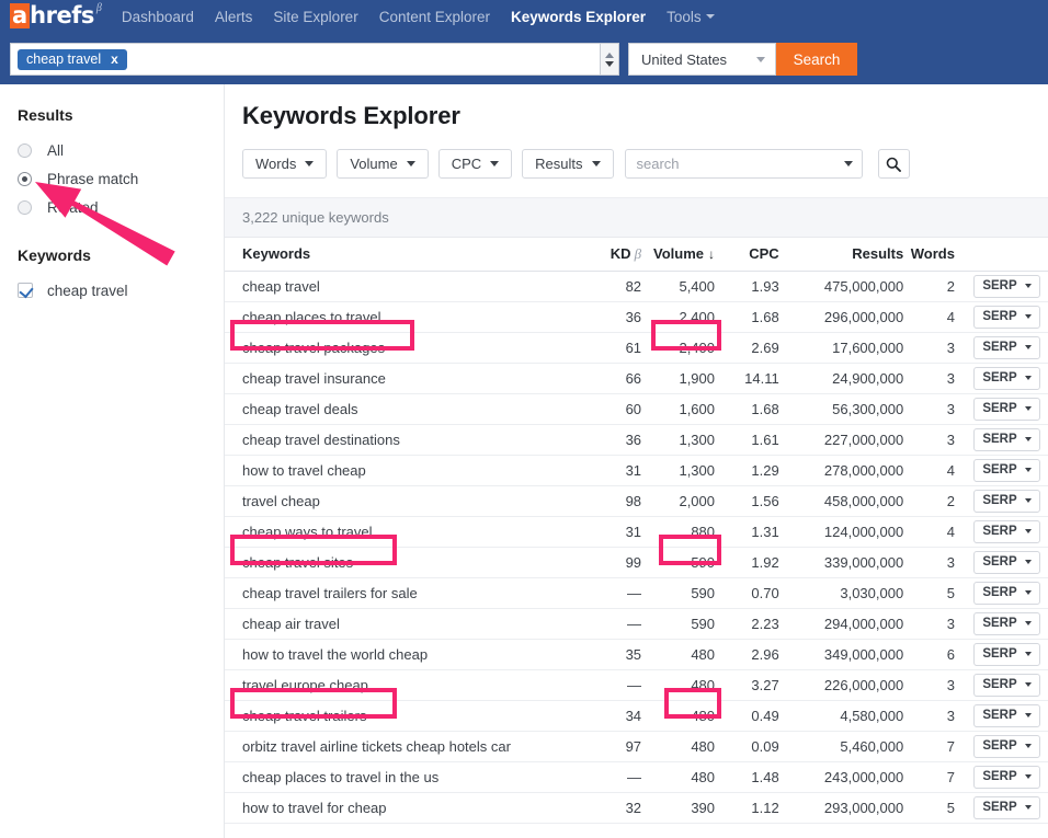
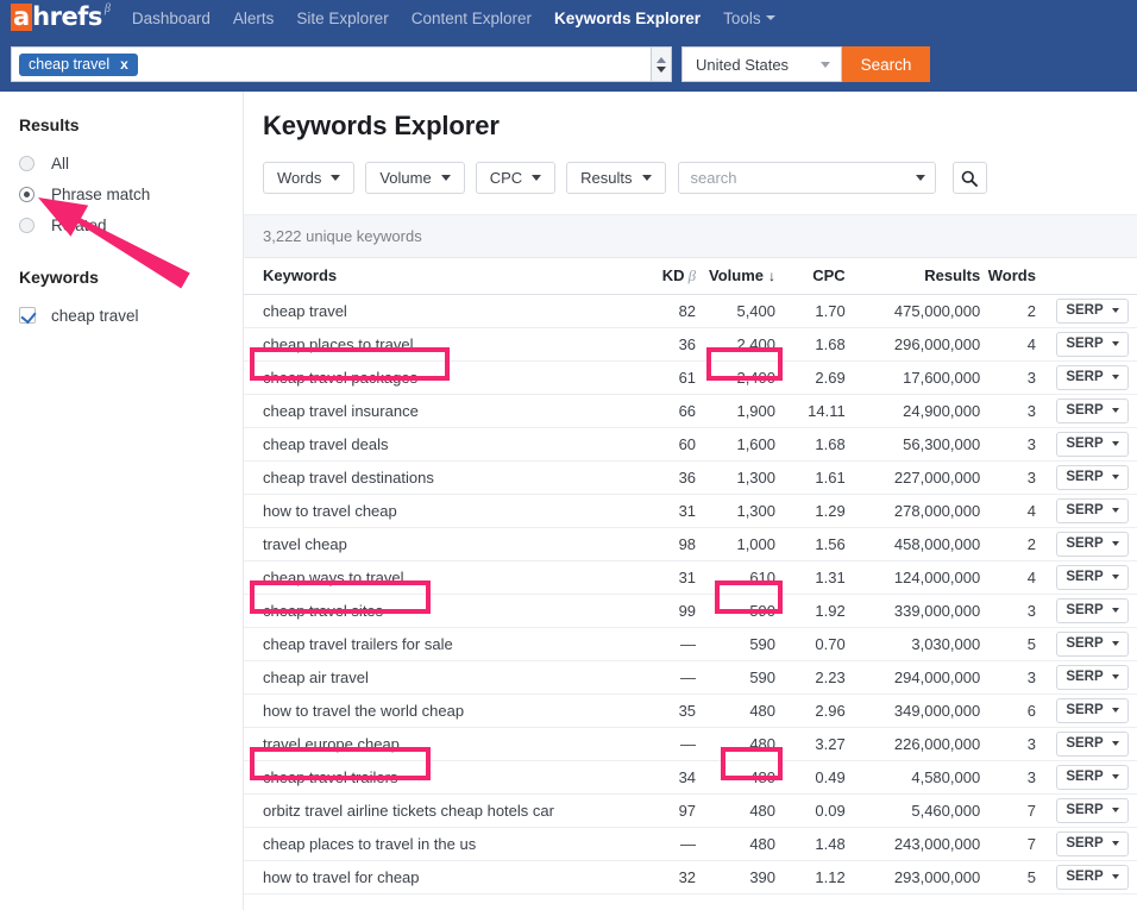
  a
  hrefs
  β
  Dashboard
  Alerts
  Site Explorer
  Content Explorer
  Keywords Explorer
  Tools
  cheap travel
  x
  United States
  Search
  Results
  All
  Phrase match
  Keywords
  cheap travel
  Keywords Explorer
  Words
  Volume
  CPC
  Results
  search
  3,222 unique keywords
  Keywords	KD β	Volume ↓	CPC	Results	Words
- cheap travel	82	5,400	1.93	475,000,000	2	SERP
+ cheap travel	82	5,400	1.70	475,000,000	2	SERP
  cheap places to travel	36	2,400	1.68	296,000,000	4	SERP
  cheap travel packages	61	2,400	2.69	17,600,000	3	SERP
  cheap travel insurance	66	1,900	14.11	24,900,000	3	SERP
  cheap travel deals	60	1,600	1.68	56,300,000	3	SERP
  cheap travel destinations	36	1,300	1.61	227,000,000	3	SERP
  how to travel cheap	31	1,300	1.29	278,000,000	4	SERP
- travel cheap	98	2,000	1.56	458,000,000	2	SERP
+ travel cheap	98	1,000	1.56	458,000,000	2	SERP
- cheap ways to travel	31	880	1.31	124,000,000	4	SERP
+ cheap ways to travel	31	610	1.31	124,000,000	4	SERP
  cheap travel sites	99	590	1.92	339,000,000	3	SERP
  cheap travel trailers for sale	—	590	0.70	3,030,000	5	SERP
  cheap air travel	—	590	2.23	294,000,000	3	SERP
  how to travel the world cheap	35	480	2.96	349,000,000	6	SERP
  travel europe cheap	—	480	3.27	226,000,000	3	SERP
  cheap travel trailers	34	480	0.49	4,580,000	3	SERP
  orbitz travel airline tickets cheap hotels car	97	480	0.09	5,460,000	7	SERP
  cheap places to travel in the us	—	480	1.48	243,000,000	7	SERP
  how to travel for cheap	32	390	1.12	293,000,000	5	SERP
